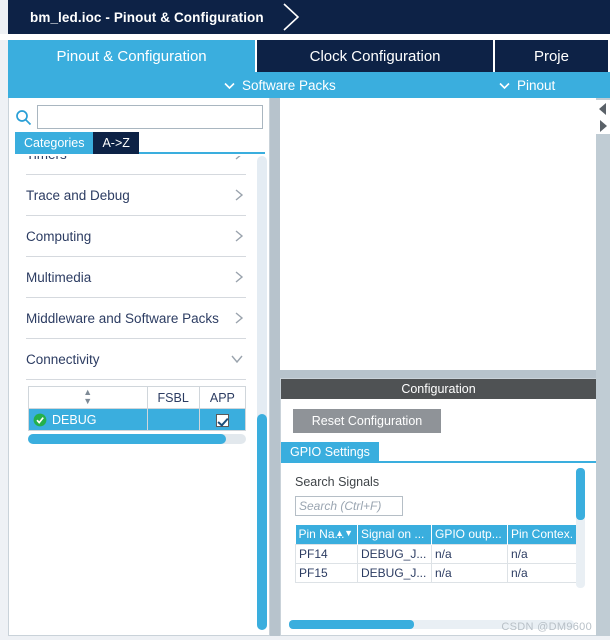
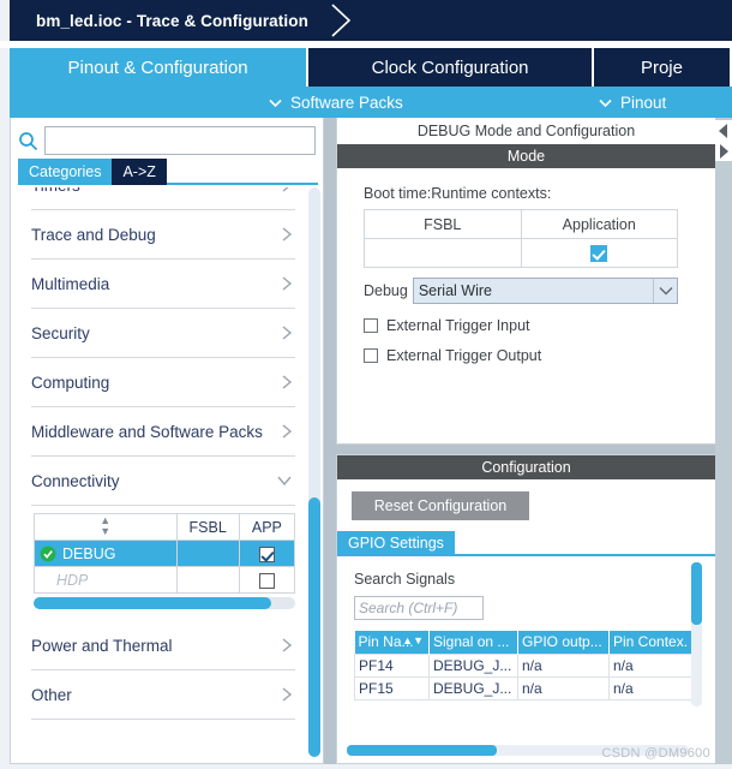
- bm_led.ioc - Pinout & Configuration
+ bm_led.ioc - Trace & Configuration
  Pinout & Configuration
  Clock Configuration
  Proje
  Software Packs
  Pinout
  Categories
  A->Z
  Trace and Debug
- Computing
+ Multimedia
+ Security
- Multimedia
+ Computing
  Middleware and Software Packs
  Connectivity
  ▲▼	FSBL	APP
  DEBUG
+ HDP
+ Power and Thermal
+ Other
+ DEBUG Mode and Configuration
+ Mode
+ Boot time:Runtime contexts:
+ FSBL	Application
+ Debug
+ Serial Wire
+ External Trigger Input
+ External Trigger Output
  Configuration
  Reset Configuration
  GPIO Settings
  Search Signals
  Search (Ctrl+F)
  Pin Na... ▲▼	Signal on ...	GPIO outp...	Pin Contex.
  PF14	DEBUG_J...	n/a	n/a
  PF15	DEBUG_J...	n/a	n/a
  CSDN @DM9600
